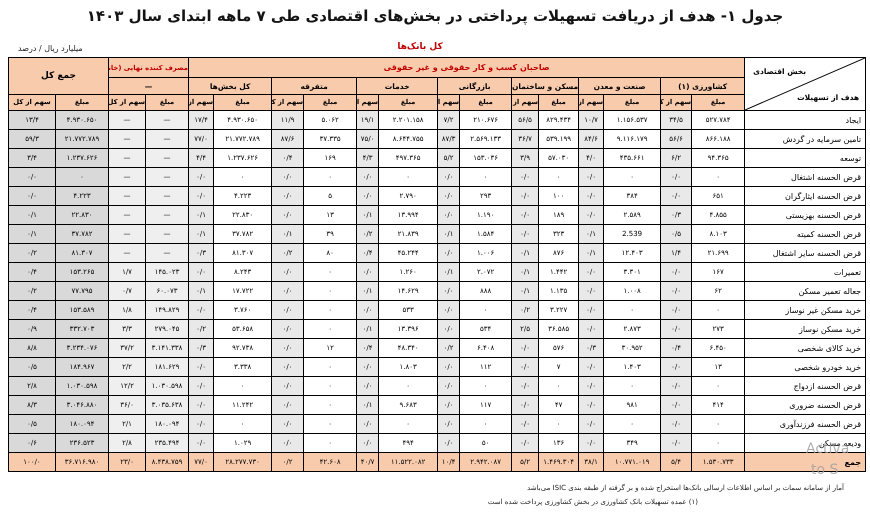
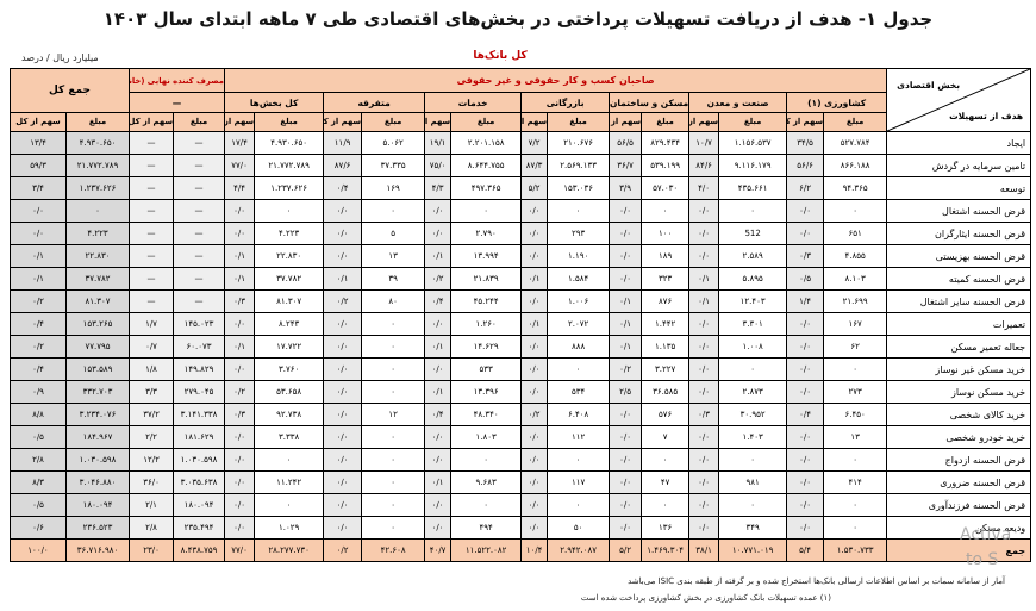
  جدول ۱- هدف از دریافت تسهیلات پرداختی در بخش‌های اقتصادی طی ۷ ماهه ابتدای سال ۱۴۰۳
  کل بانک‌ها
  میلیارد ریال / درصد
  بخش اقتصادی هدف از تسهیلات	صاحبان کسب و کار حقوقی و غیر حقوقی	مصرف کننده نهایی (خان	جمع کل
  کشاورزی (۱)	صنعت و معدن	مسکن و ساختمان	بازرگانی	خدمات	متفرقه	کل بخش‌ها	—
  مبلغ	سهم از ک	مبلغ	سهم از	مبلغ	سهم از	مبلغ	سهم ا	مبلغ	سهم ا	مبلغ	سهم از ک	مبلغ	سهم از	مبلغ	سهم از کل	مبلغ	سهم از کل
  ایجاد	۵۲۷.۷۸۴	۳۴/۵	۱.۱۵۶.۵۳۷	۱۰/۷	۸۲۹.۴۳۴	۵۶/۵	۲۱۰.۶۷۶	۷/۲	۲.۲۰۱.۱۵۸	۱۹/۱	۵.۰۶۲	۱۱/۹	۴.۹۳۰.۶۵۰	۱۷/۴	—	—	۴.۹۳۰.۶۵۰	۱۳/۴
  تامین سرمایه در گردش	۸۶۶.۱۸۸	۵۶/۶	۹.۱۱۶.۱۷۹	۸۴/۶	۵۳۹.۱۹۹	۳۶/۷	۲.۵۶۹.۱۳۳	۸۷/۳	۸.۶۴۴.۷۵۵	۷۵/۰	۳۷.۳۳۵	۸۷/۶	۲۱.۷۷۲.۷۸۹	۷۷/۰	—	—	۲۱.۷۷۲.۷۸۹	۵۹/۳
  توسعه	۹۴.۳۶۵	۶/۲	۴۳۵.۶۶۱	۴/۰	۵۷.۰۳۰	۳/۹	۱۵۳.۰۳۶	۵/۲	۴۹۷.۳۶۵	۴/۳	۱۶۹	۰/۴	۱.۲۳۷.۶۲۶	۴/۴	—	—	۱.۲۳۷.۶۲۶	۳/۴
  قرض الحسنه اشتغال	۰	۰/۰	۰	۰/۰	۰	۰/۰	۰	۰/۰	۰	۰/۰	۰	۰/۰	۰	۰/۰	—	—	۰	۰/۰
- قرض الحسنه ایثارگران	۶۵۱	۰/۰	۳۸۴	۰/۰	۱۰۰	۰/۰	۲۹۳	۰/۰	۲.۷۹۰	۰/۰	۵	۰/۰	۴.۲۲۳	۰/۰	—	—	۴.۲۲۳	۰/۰
+ قرض الحسنه ایثارگران	۶۵۱	۰/۰	512	۰/۰	۱۰۰	۰/۰	۲۹۳	۰/۰	۲.۷۹۰	۰/۰	۵	۰/۰	۴.۲۲۳	۰/۰	—	—	۴.۲۲۳	۰/۰
  قرض الحسنه بهزیستی	۴.۸۵۵	۰/۳	۲.۵۸۹	۰/۰	۱۸۹	۰/۰	۱.۱۹۰	۰/۰	۱۳.۹۹۴	۰/۱	۱۳	۰/۰	۲۲.۸۳۰	۰/۱	—	—	۲۲.۸۳۰	۰/۱
- قرض الحسنه کمیته	۸.۱۰۳	۰/۵	2.539	۰/۱	۳۲۳	۰/۰	۱.۵۸۴	۰/۱	۲۱.۸۳۹	۰/۲	۳۹	۰/۱	۳۷.۷۸۲	۰/۱	—	—	۳۷.۷۸۲	۰/۱
+ قرض الحسنه کمیته	۸.۱۰۳	۰/۵	۵.۸۹۵	۰/۱	۳۲۳	۰/۰	۱.۵۸۴	۰/۱	۲۱.۸۳۹	۰/۲	۳۹	۰/۱	۳۷.۷۸۲	۰/۱	—	—	۳۷.۷۸۲	۰/۱
  قرض الحسنه سایر اشتغال	۲۱.۶۹۹	۱/۴	۱۲.۴۰۳	۰/۱	۸۷۶	۰/۱	۱.۰۰۶	۰/۰	۴۵.۲۴۴	۰/۴	۸۰	۰/۲	۸۱.۳۰۷	۰/۳	—	—	۸۱.۳۰۷	۰/۲
  تعمیرات	۱۶۷	۰/۰	۳.۳۰۱	۰/۰	۱.۴۴۲	۰/۱	۲.۰۷۲	۰/۱	۱.۲۶۰	۰/۰	۰	۰/۰	۸.۲۴۳	۰/۰	۱۴۵.۰۲۳	۱/۷	۱۵۳.۲۶۵	۰/۴
  جعاله تعمیر مسکن	۶۲	۰/۰	۱.۰۰۸	۰/۰	۱.۱۳۵	۰/۱	۸۸۸	۰/۰	۱۴.۶۲۹	۰/۱	۰	۰/۰	۱۷.۷۲۲	۰/۱	۶۰.۰۷۳	۰/۷	۷۷.۷۹۵	۰/۲
  خرید مسکن غیر نوساز	۰	۰/۰	۰	۰/۰	۳.۲۲۷	۰/۲	۰	۰/۰	۵۳۳	۰/۰	۰	۰/۰	۳.۷۶۰	۰/۰	۱۴۹.۸۲۹	۱/۸	۱۵۳.۵۸۹	۰/۴
  خرید مسکن نوساز	۲۷۳	۰/۰	۲.۸۷۳	۰/۰	۳۶.۵۸۵	۲/۵	۵۳۴	۰/۰	۱۳.۳۹۶	۰/۱	۰	۰/۰	۵۳.۶۵۸	۰/۲	۲۷۹.۰۴۵	۳/۳	۳۳۲.۷۰۳	۰/۹
  خرید کالای شخصی	۶.۴۵۰	۰/۴	۳۰.۹۵۲	۰/۳	۵۷۶	۰/۰	۶.۴۰۸	۰/۲	۴۸.۳۴۰	۰/۴	۱۲	۰/۰	۹۲.۷۳۸	۰/۳	۳.۱۴۱.۳۳۸	۳۷/۲	۳.۲۳۴.۰۷۶	۸/۸
  خرید خودرو شخصی	۱۳	۰/۰	۱.۴۰۳	۰/۰	۷	۰/۰	۱۱۲	۰/۰	۱.۸۰۳	۰/۰	۰	۰/۰	۳.۳۳۸	۰/۰	۱۸۱.۶۲۹	۲/۲	۱۸۴.۹۶۷	۰/۵
  قرض الحسنه ازدواج	۰	۰/۰	۰	۰/۰	۰	۰/۰	۰	۰/۰	۰	۰/۰	۰	۰/۰	۰	۰/۰	۱.۰۳۰.۵۹۸	۱۲/۲	۱.۰۳۰.۵۹۸	۲/۸
  قرض الحسنه ضروری	۴۱۴	۰/۰	۹۸۱	۰/۰	۴۷	۰/۰	۱۱۷	۰/۰	۹.۶۸۳	۰/۱	۰	۰/۰	۱۱.۲۴۲	۰/۰	۳.۰۳۵.۶۳۸	۳۶/۰	۳.۰۴۶.۸۸۰	۸/۳
  قرض الحسنه فرزندآوری	۰	۰/۰	۰	۰/۰	۰	۰/۰	۰	۰/۰	۰	۰/۰	۰	۰/۰	۰	۰/۰	۱۸۰.۰۹۴	۲/۱	۱۸۰.۰۹۴	۰/۵
  ودیعه مسکن	۰	۰/۰	۳۴۹	۰/۰	۱۳۶	۰/۰	۵۰	۰/۰	۴۹۴	۰/۰	۰	۰/۰	۱.۰۲۹	۰/۰	۲۳۵.۴۹۴	۲/۸	۲۳۶.۵۲۳	۰/۶
  جمع	۱.۵۳۰.۷۳۳	۵/۴	۱۰.۷۷۱.۰۱۹	۳۸/۱	۱.۴۶۹.۳۰۴	۵/۲	۲.۹۴۲.۰۸۷	۱۰/۴	۱۱.۵۲۲.۰۸۲	۴۰/۷	۴۲.۶۰۸	۰/۲	۲۸.۲۷۷.۷۳۰	۷۷/۰	۸.۴۳۸.۷۵۹	۲۳/۰	۳۶.۷۱۶.۹۸۰	۱۰۰/۰
  آمار از سامانه سمات بر اساس اطلاعات ارسالی بانکها استخراج شده و بر گرفته از طبقه بندی ISIC می‌باشد
  (۱) عمده تسهیلات بانک کشاورزی در بخش کشاورزی پرداخت شده است
  Activa
  to S
